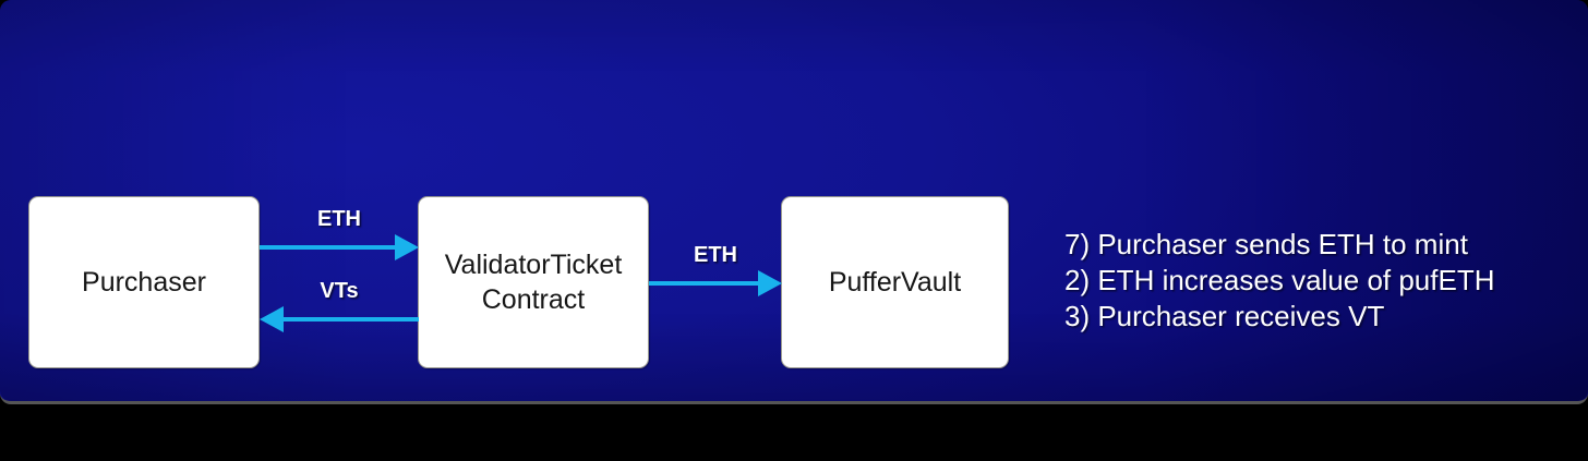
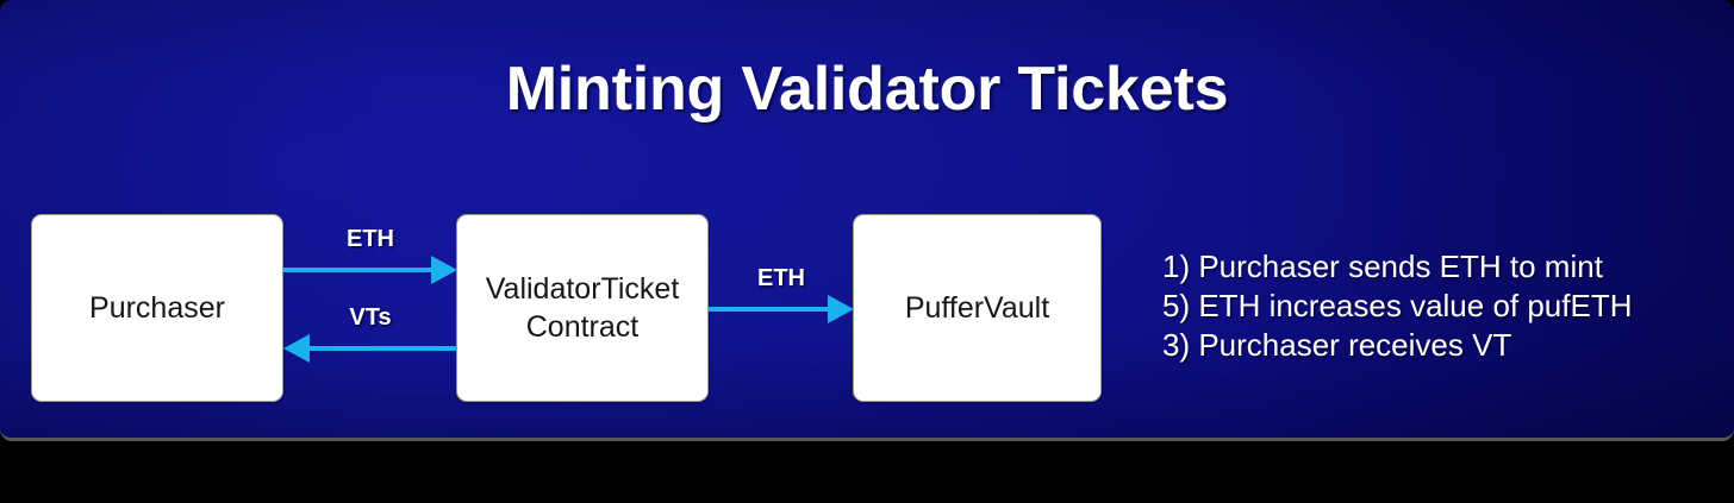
+ Minting Validator Tickets
  Purchaser
  ValidatorTicket
  Contract
  PufferVault
  ETH
  VTs
  ETH
- 7) Purchaser sends ETH to mint
+ 1) Purchaser sends ETH to mint
- 2) ETH increases value of pufETH
+ 5) ETH increases value of pufETH
  3) Purchaser receives VT
